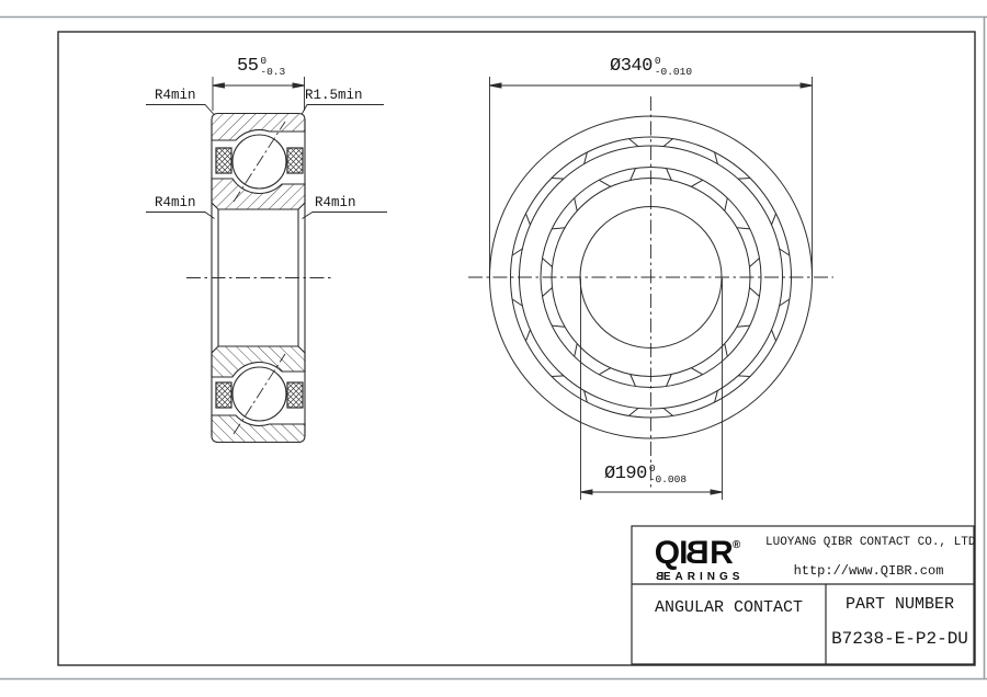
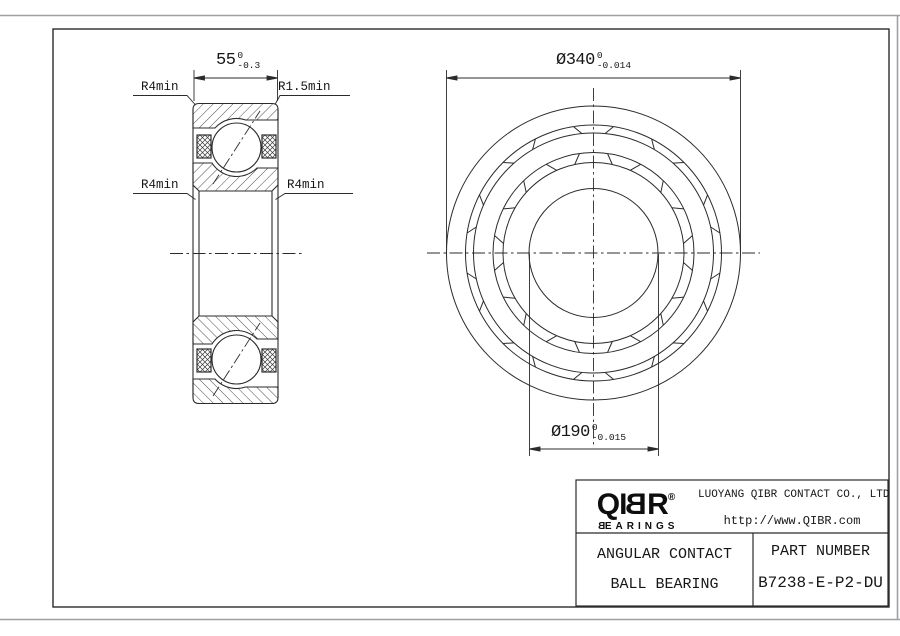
  55
  0
  -0.3
  Ø340
  0
- -0.010
+ -0.014
  Ø190
  0
- -0.008
+ -0.015
  R4min
  R1.5min
  R4min
  R4min
  LUOYANG QIBR CONTACT CO., LTD
  http://www.QIBR.com
  ANGULAR CONTACT
+ BALL BEARING
  PART NUMBER
  B7238-E-P2-DU
